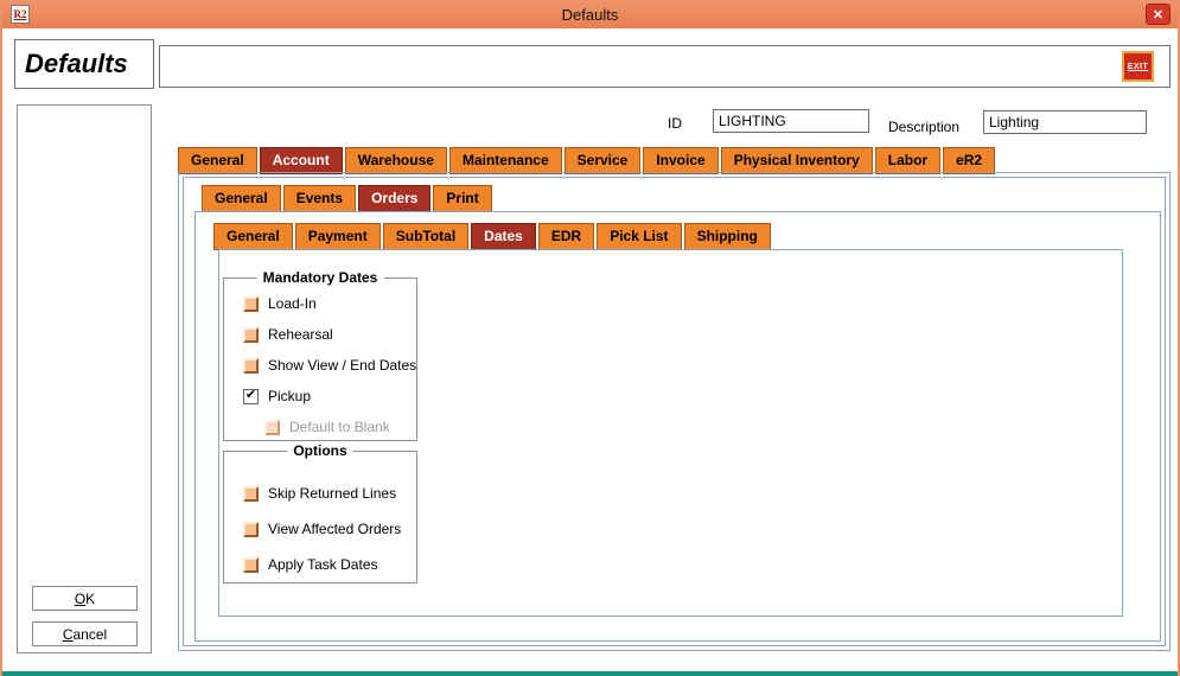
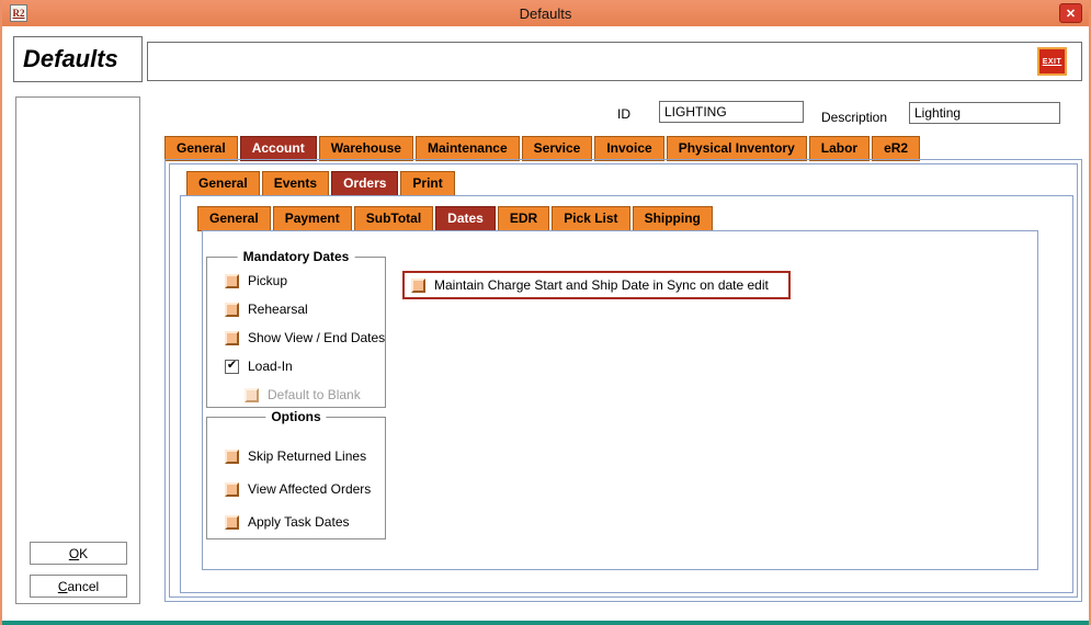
  R2
  Defaults
  ✕
  Defaults
  O
  K
  C
  ancel
  ID
  LIGHTING
  Description
  Lighting
  General
  Account
  Warehouse
  Maintenance
  Service
  Invoice
  Physical Inventory
  Labor
  eR2
  General
  Events
  Orders
  Print
  General
  Payment
  SubTotal
  Dates
  EDR
  Pick List
  Shipping
  Mandatory Dates
- Load-In
+ Pickup
  Rehearsal
  Show View / End Dates
- Pickup
+ Load-In
  Default to Blank
  Options
  Skip Returned Lines
  View Affected Orders
  Apply Task Dates
+ Maintain Charge Start and Ship Date in Sync on date edit
